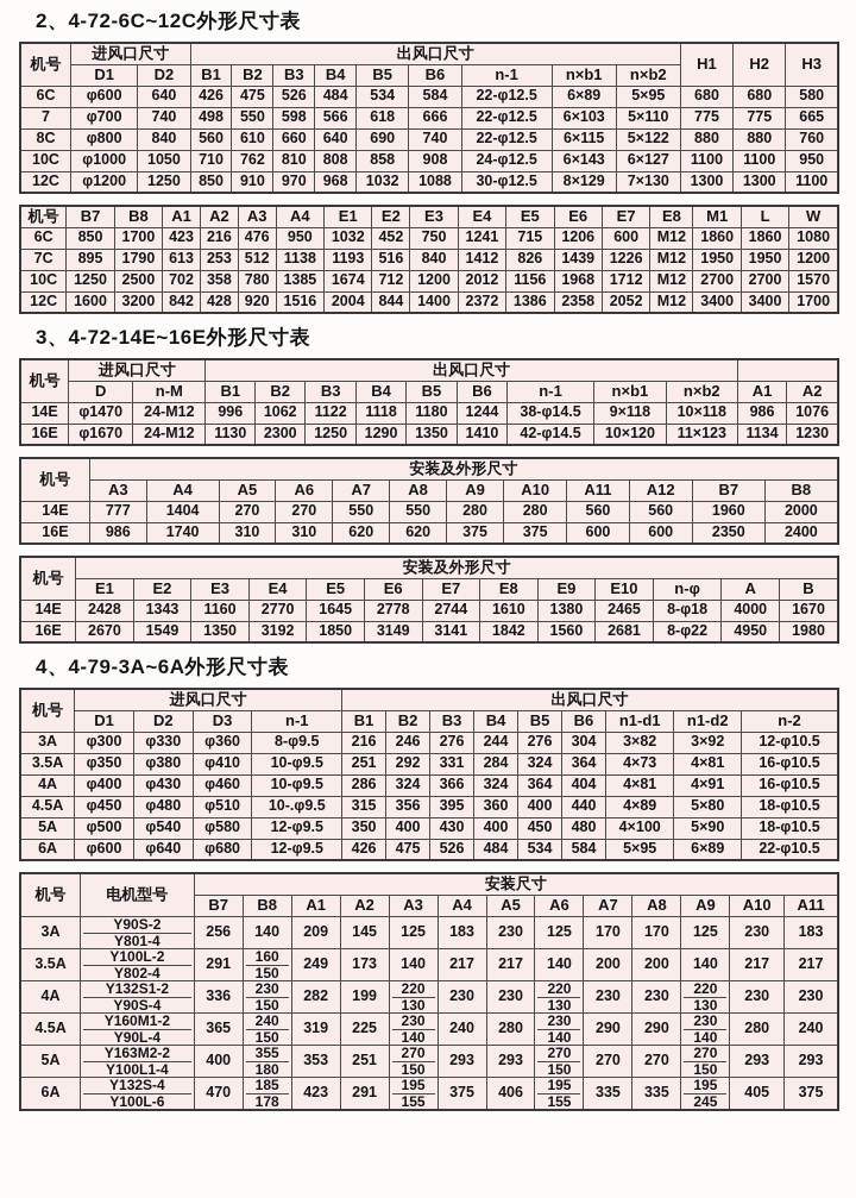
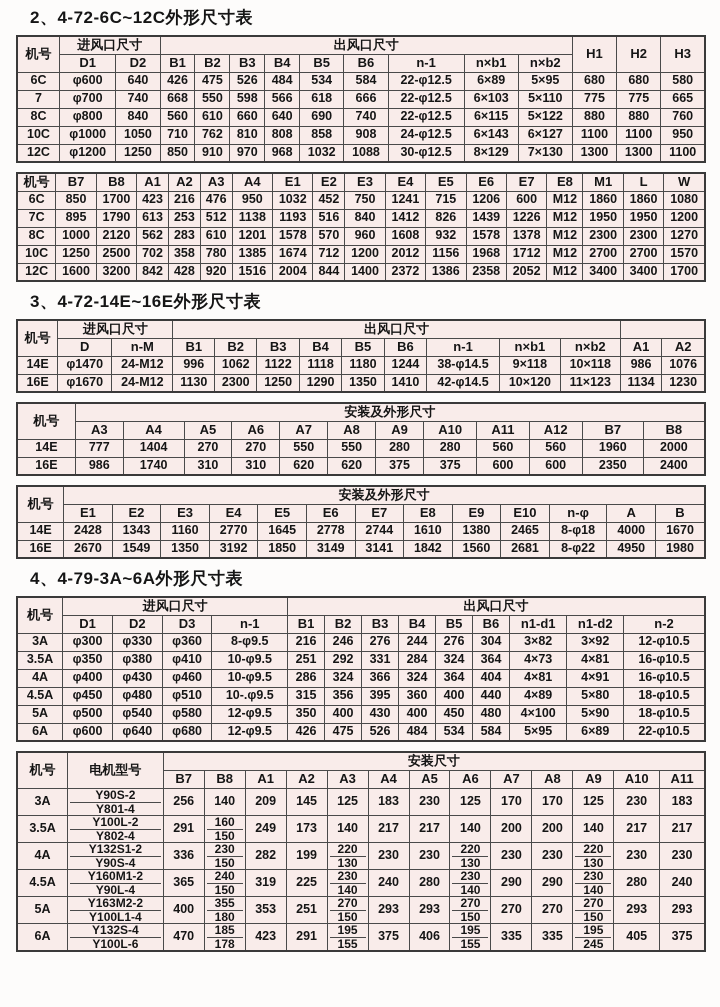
  2、4-72-6C~12C外形尺寸表
  机号	进风口尺寸	出风口尺寸	H1	H2	H3
  D1	D2	B1	B2	B3	B4	B5	B6	n-1	n×b1	n×b2
  6C	φ600	640	426	475	526	484	534	584	22-φ12.5	6×89	5×95	680	680	580
- 7	φ700	740	498	550	598	566	618	666	22-φ12.5	6×103	5×110	775	775	665
+ 7	φ700	740	668	550	598	566	618	666	22-φ12.5	6×103	5×110	775	775	665
  8C	φ800	840	560	610	660	640	690	740	22-φ12.5	6×115	5×122	880	880	760
  10C	φ1000	1050	710	762	810	808	858	908	24-φ12.5	6×143	6×127	1100	1100	950
  12C	φ1200	1250	850	910	970	968	1032	1088	30-φ12.5	8×129	7×130	1300	1300	1100
  机号	B7	B8	A1	A2	A3	A4	E1	E2	E3	E4	E5	E6	E7	E8	M1	L	W
  6C	850	1700	423	216	476	950	1032	452	750	1241	715	1206	600	M12	1860	1860	1080
  7C	895	1790	613	253	512	1138	1193	516	840	1412	826	1439	1226	M12	1950	1950	1200
+ 8C	1000	2120	562	283	610	1201	1578	570	960	1608	932	1578	1378	M12	2300	2300	1270
  10C	1250	2500	702	358	780	1385	1674	712	1200	2012	1156	1968	1712	M12	2700	2700	1570
  12C	1600	3200	842	428	920	1516	2004	844	1400	2372	1386	2358	2052	M12	3400	3400	1700
  3、4-72-14E~16E外形尺寸表
  机号	进风口尺寸	出风口尺寸
  D	n-M	B1	B2	B3	B4	B5	B6	n-1	n×b1	n×b2	A1	A2
  14E	φ1470	24-M12	996	1062	1122	1118	1180	1244	38-φ14.5	9×118	10×118	986	1076
  16E	φ1670	24-M12	1130	2300	1250	1290	1350	1410	42-φ14.5	10×120	11×123	1134	1230
  机号	安装及外形尺寸
  A3	A4	A5	A6	A7	A8	A9	A10	A11	A12	B7	B8
  14E	777	1404	270	270	550	550	280	280	560	560	1960	2000
  16E	986	1740	310	310	620	620	375	375	600	600	2350	2400
  机号	安装及外形尺寸
  E1	E2	E3	E4	E5	E6	E7	E8	E9	E10	n-φ	A	B
  14E	2428	1343	1160	2770	1645	2778	2744	1610	1380	2465	8-φ18	4000	1670
  16E	2670	1549	1350	3192	1850	3149	3141	1842	1560	2681	8-φ22	4950	1980
  4、4-79-3A~6A外形尺寸表
  机号	进风口尺寸	出风口尺寸
  D1	D2	D3	n-1	B1	B2	B3	B4	B5	B6	n1-d1	n1-d2	n-2
  3A	φ300	φ330	φ360	8-φ9.5	216	246	276	244	276	304	3×82	3×92	12-φ10.5
  3.5A	φ350	φ380	φ410	10-φ9.5	251	292	331	284	324	364	4×73	4×81	16-φ10.5
  4A	φ400	φ430	φ460	10-φ9.5	286	324	366	324	364	404	4×81	4×91	16-φ10.5
  4.5A	φ450	φ480	φ510	10-.φ9.5	315	356	395	360	400	440	4×89	5×80	18-φ10.5
  5A	φ500	φ540	φ580	12-φ9.5	350	400	430	400	450	480	4×100	5×90	18-φ10.5
  6A	φ600	φ640	φ680	12-φ9.5	426	475	526	484	534	584	5×95	6×89	22-φ10.5
  机号	电机型号	安装尺寸
  B7	B8	A1	A2	A3	A4	A5	A6	A7	A8	A9	A10	A11
  3A	Y90S-2Y801-4	256	140	209	145	125	183	230	125	170	170	125	230	183
  3.5A	Y100L-2Y802-4	291	160150	249	173	140	217	217	140	200	200	140	217	217
  4A	Y132S1-2Y90S-4	336	230150	282	199	220130	230	230	220130	230	230	220130	230	230
  4.5A	Y160M1-2Y90L-4	365	240150	319	225	230140	240	280	230140	290	290	230140	280	240
  5A	Y163M2-2Y100L1-4	400	355180	353	251	270150	293	293	270150	270	270	270150	293	293
  6A	Y132S-4Y100L-6	470	185178	423	291	195155	375	406	195155	335	335	195245	405	375
